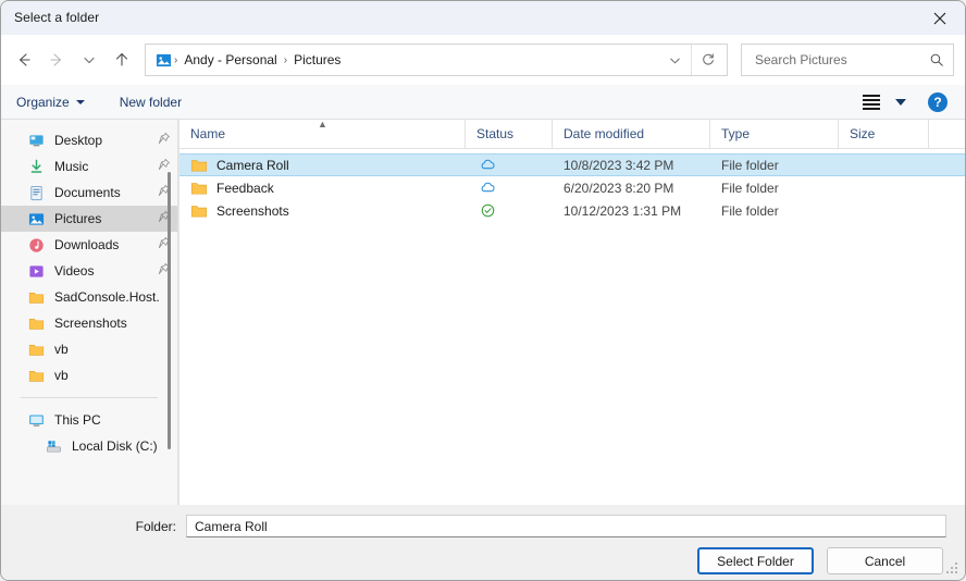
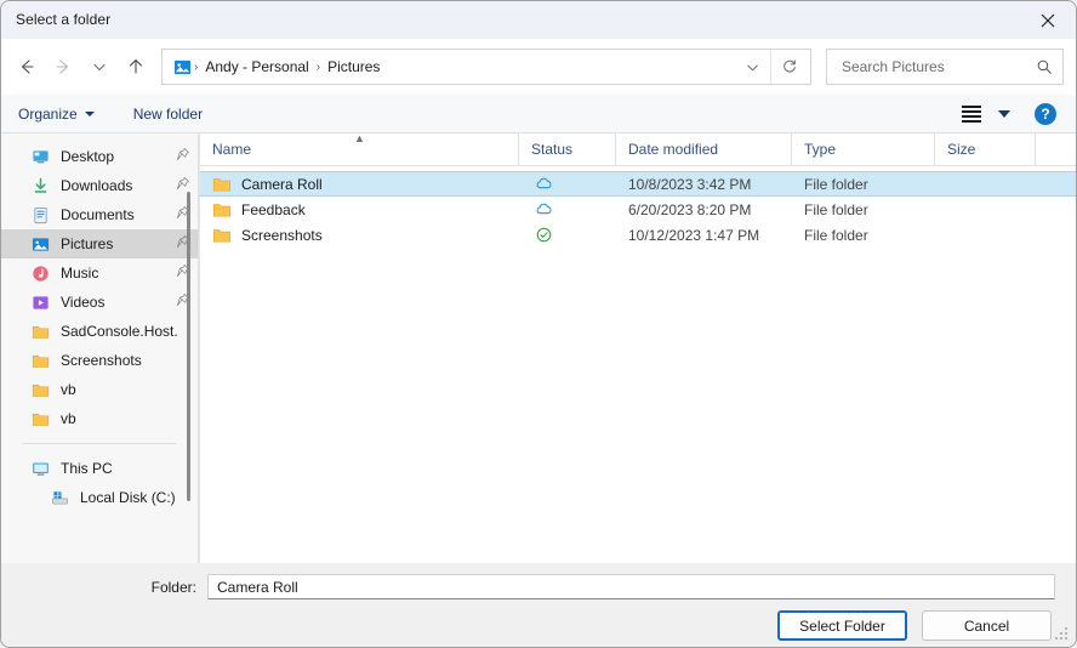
  Select a folder
  ›
  Andy - Personal
  ›
  Pictures
  Search Pictures
  Organize
  New folder
  ?
  Desktop
- Music
+ Downloads
  Documents
  Pictures
- Downloads
+ Music
  Videos
  SadConsole.Host.
  Screenshots
  vb
  vb
  This PC
  Local Disk (C:)
  Name
  ▲
  Status
  Date modified
  Type
  Size
  Camera Roll
  10/8/2023 3:42 PM
  File folder
  Feedback
  6/20/2023 8:20 PM
  File folder
  Screenshots
- 10/12/2023 1:31 PM
+ 10/12/2023 1:47 PM
  File folder
  Folder:
  Camera Roll
  Select Folder
  Cancel
